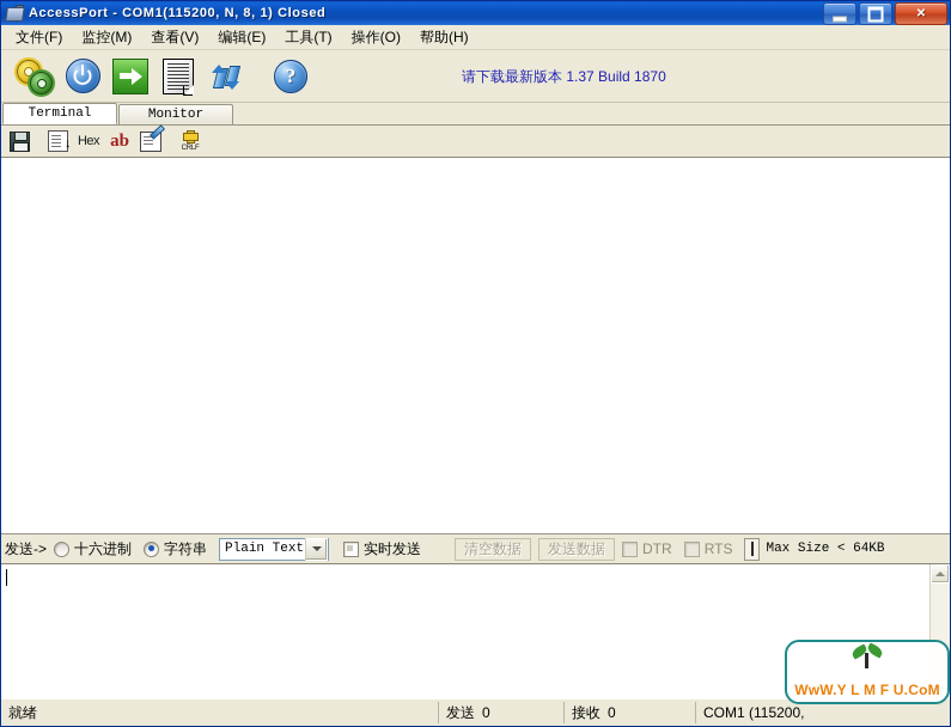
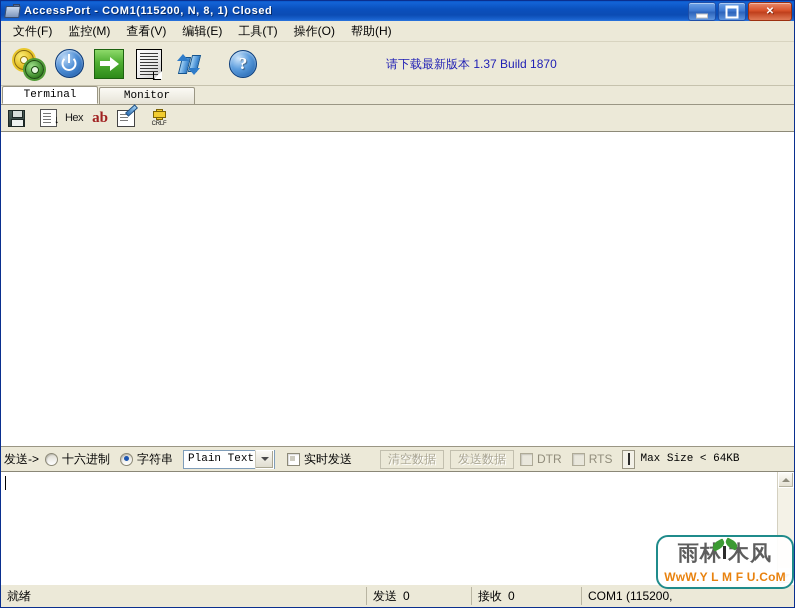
  AccessPort - COM1(115200, N, 8, 1) Closed
  ✕
  文件(F)
  监控(M)
  查看(V)
  编辑(E)
  工具(T)
  操作(O)
  帮助(H)
  ?
  请下载最新版本 1.37 Build 1870
  Terminal
  Monitor
  ↓
  Hex
  ab
  发送->
  十六进制
  字符串
  Plain Text
  实时发送
  清空数据
  发送数据
  DTR
  RTS
  Max Size < 64KB
  就绪
  发送
  0
  接收
  0
  COM1 (115200,
+ 雨林 木风
  WwW.Y L M F U.CoM
